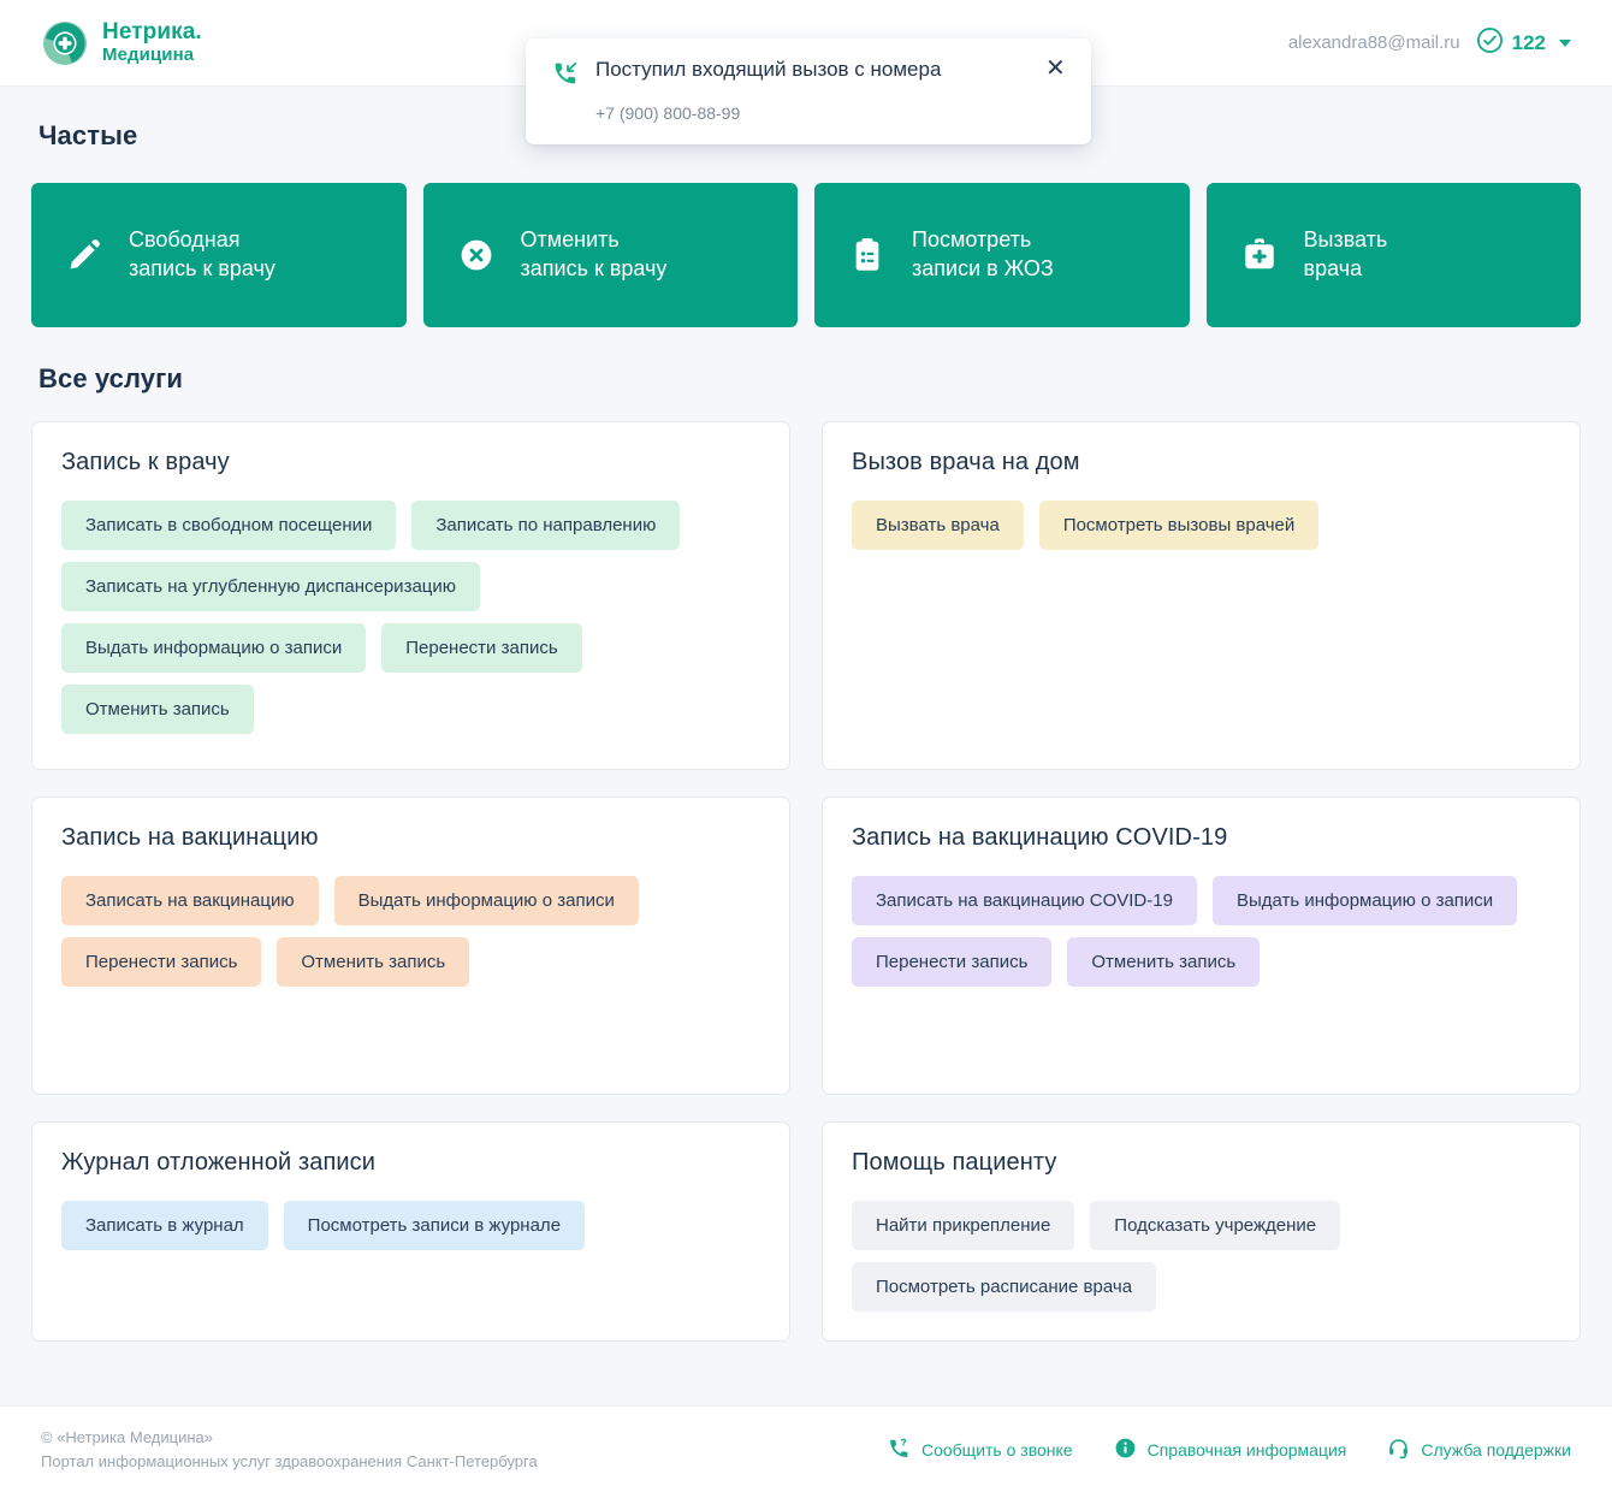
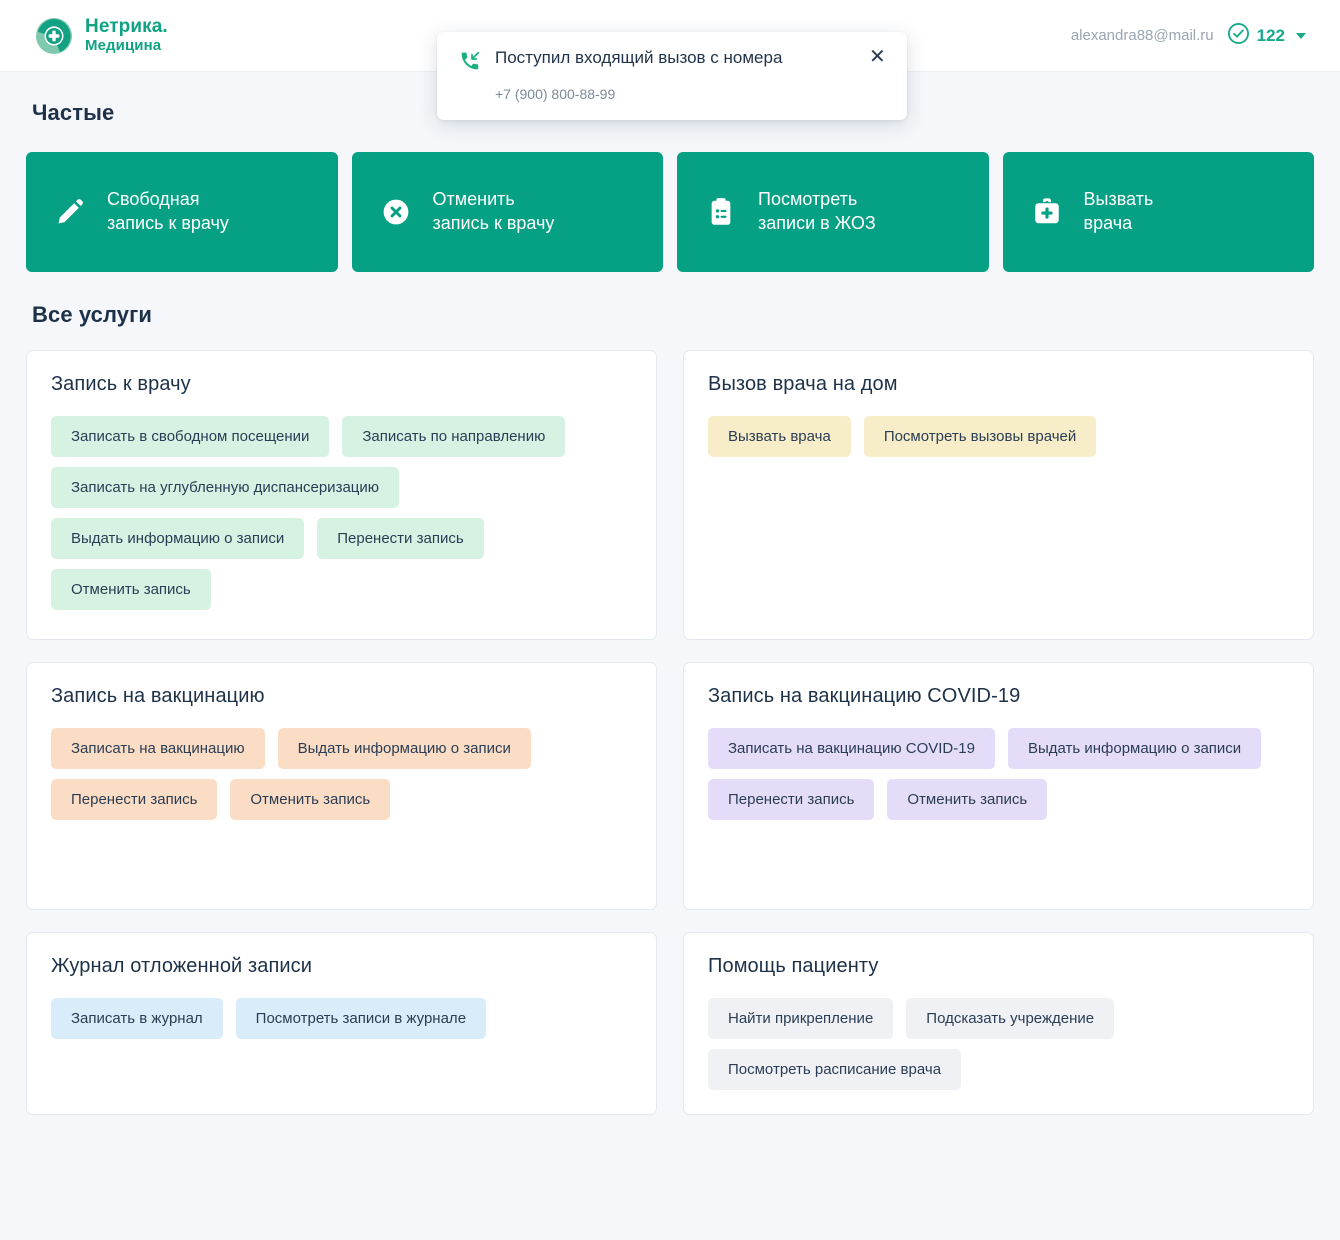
  Нетрика.
  Медицина
  alexandra88@mail.ru
  122
  Поступил входящий вызов с номера
  ✕
  +7 (900) 800-88-99
  Частые
  Свободная
  запись к врачу
  Отменить
  запись к врачу
  Посмотреть
  записи в ЖОЗ
  Вызвать
  врача
  Все услуги
  Запись к врачу
  Записать в свободном посещении
  Записать по направлению
  Записать на углубленную диспансеризацию
  Выдать информацию о записи
  Перенести запись
  Отменить запись
  Вызов врача на дом
  Вызвать врача
  Посмотреть вызовы врачей
  Запись на вакцинацию
  Записать на вакцинацию
  Выдать информацию о записи
  Перенести запись
  Отменить запись
  Запись на вакцинацию COVID-19
  Записать на вакцинацию COVID-19
  Выдать информацию о записи
  Перенести запись
  Отменить запись
  Журнал отложенной записи
  Записать в журнал
  Посмотреть записи в журнале
  Помощь пациенту
  Найти прикрепление
  Подсказать учреждение
  Посмотреть расписание врача
- © «Нетрика Медицина»
- Портал информационных услуг здравоохранения Санкт-Петербурга
- Сообщить о звонке
- Справочная информация
- Служба поддержки
